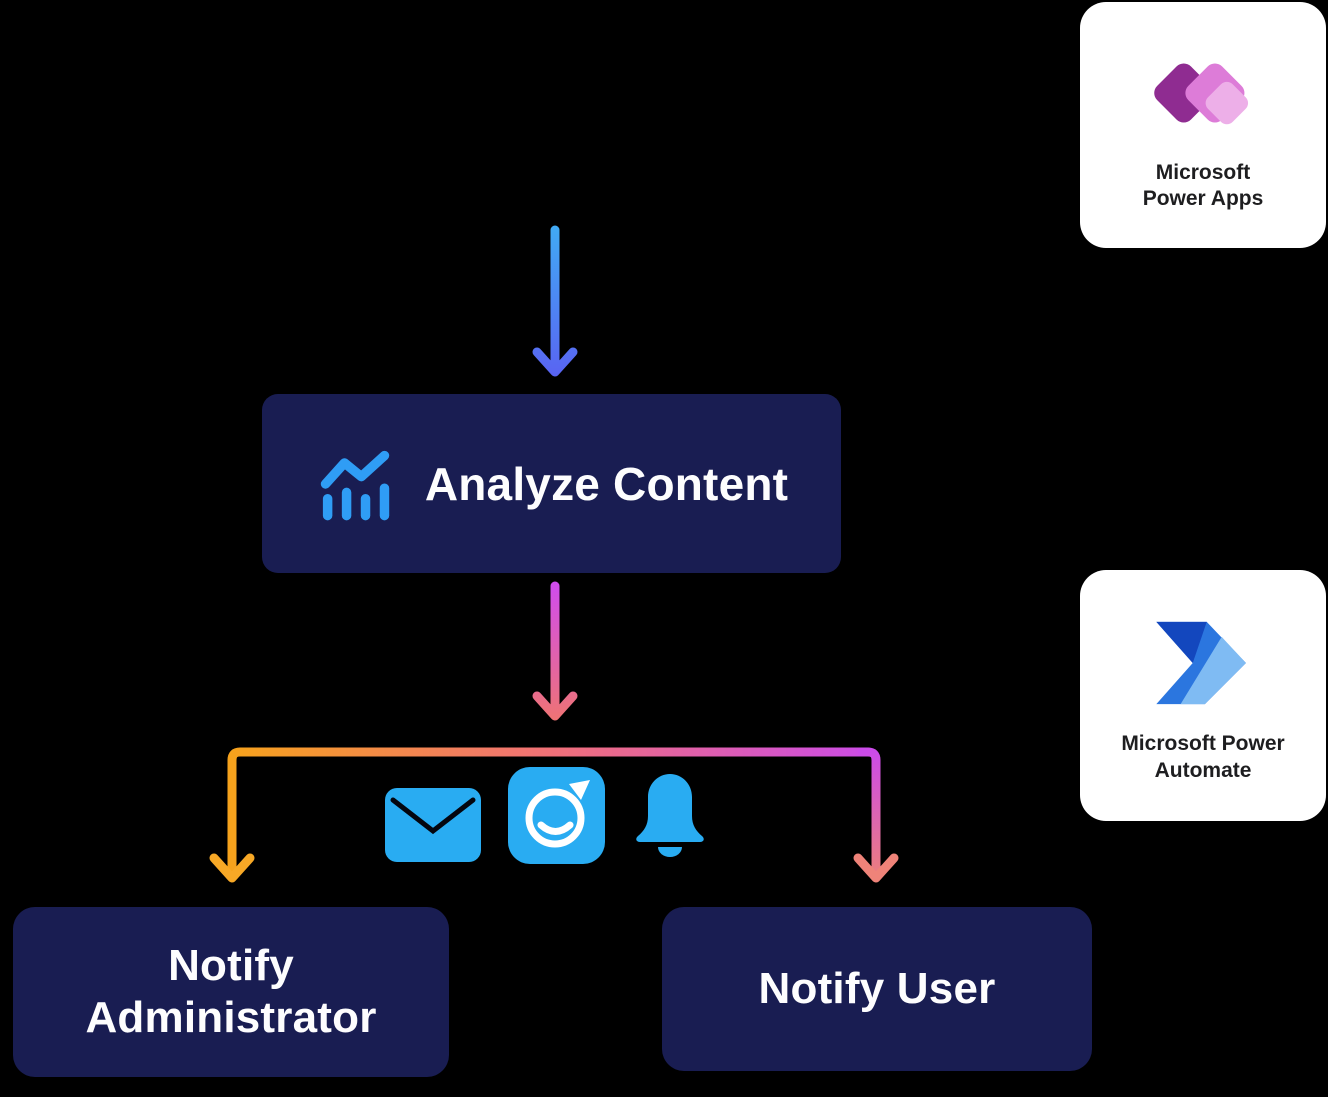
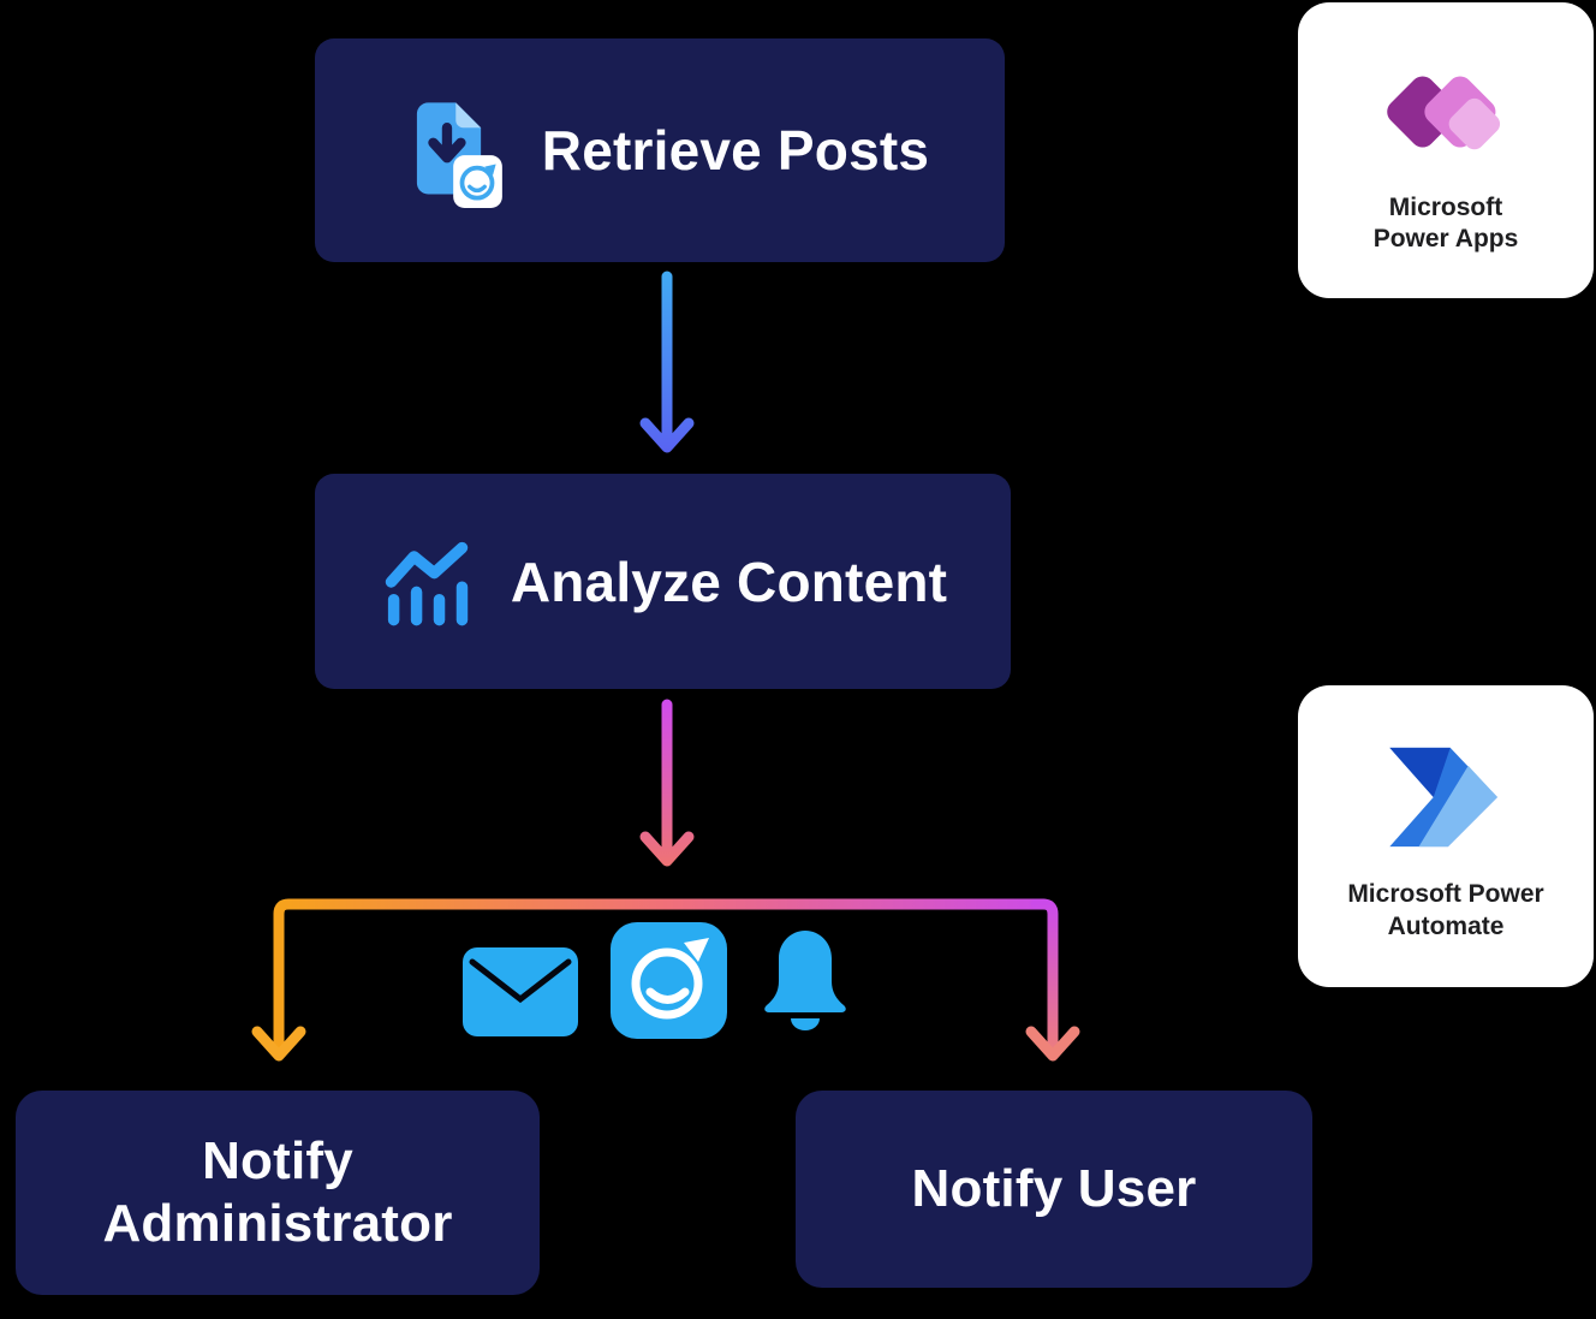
+ Retrieve Posts
  Analyze Content
  Notify Administrator
  Notify User
  Microsoft Power Apps
  Microsoft Power Automate
